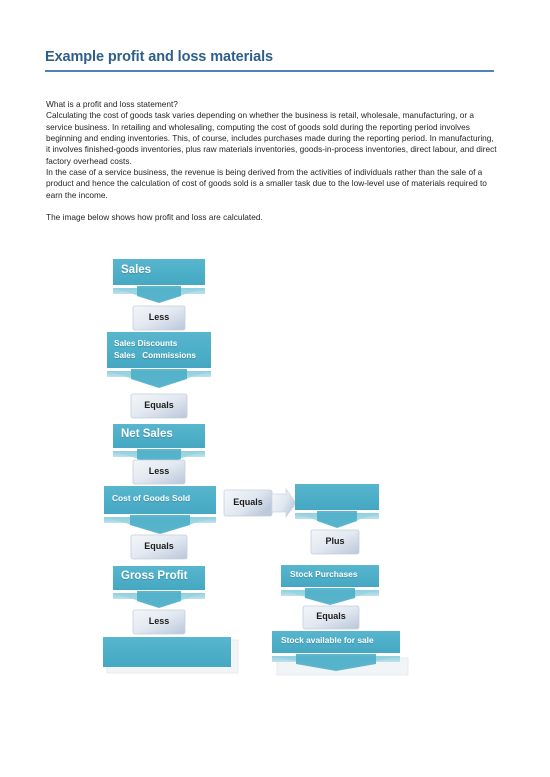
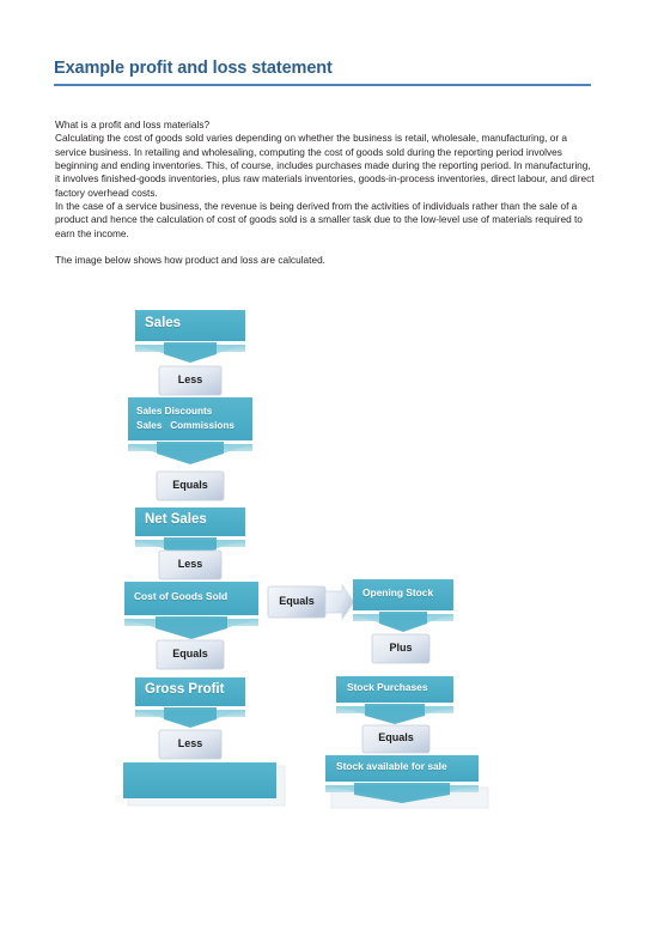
- Example profit and loss materials
+ Example profit and loss statement
- What is a profit and loss statement?
+ What is a profit and loss materials?
- Calculating the cost of goods task varies depending on whether the business is retail, wholesale, manufacturing, or a service business. In retailing and wholesaling, computing the cost of goods sold during the reporting period involves beginning and ending inventories. This, of course, includes purchases made during the reporting period. In manufacturing, it involves finished-goods inventories, plus raw materials inventories, goods-in-process inventories, direct labour, and direct factory overhead costs.
+ Calculating the cost of goods sold varies depending on whether the business is retail, wholesale, manufacturing, or a service business. In retailing and wholesaling, computing the cost of goods sold during the reporting period involves beginning and ending inventories. This, of course, includes purchases made during the reporting period. In manufacturing, it involves finished-goods inventories, plus raw materials inventories, goods-in-process inventories, direct labour, and direct factory overhead costs.
  In the case of a service business, the revenue is being derived from the activities of individuals rather than the sale of a product and hence the calculation of cost of goods sold is a smaller task due to the low-level use of materials required to earn the income.
- The image below shows how profit and loss are calculated.
+ The image below shows how product and loss are calculated.
  Sales
  Less
  Sales Discounts
  Sales Commissions
  Equals
  Net Sales
  Less
  Cost of Goods Sold
  Equals
+ Opening Stock
  Plus
  Equals
  Stock Purchases
  Gross Profit
  Equals
  Less
  Stock available for sale
